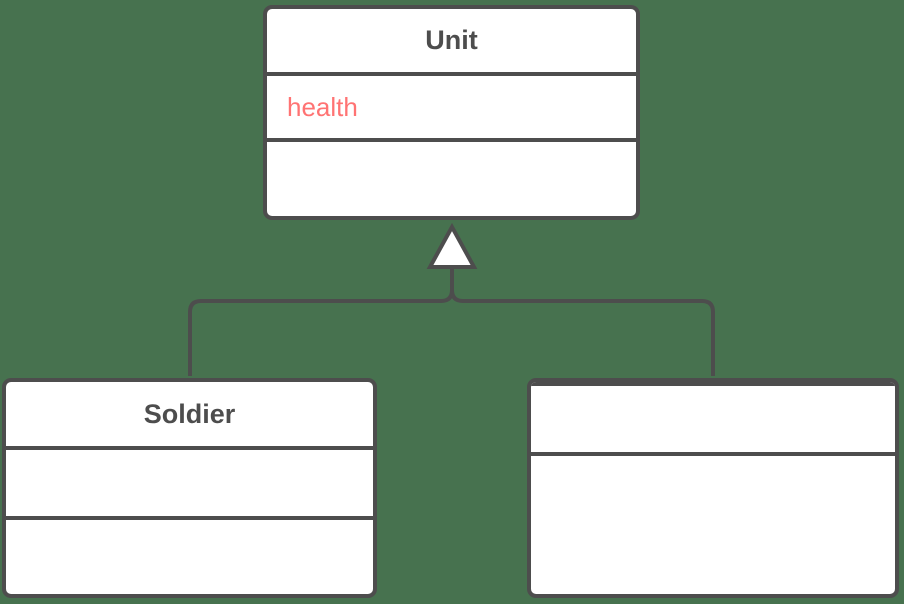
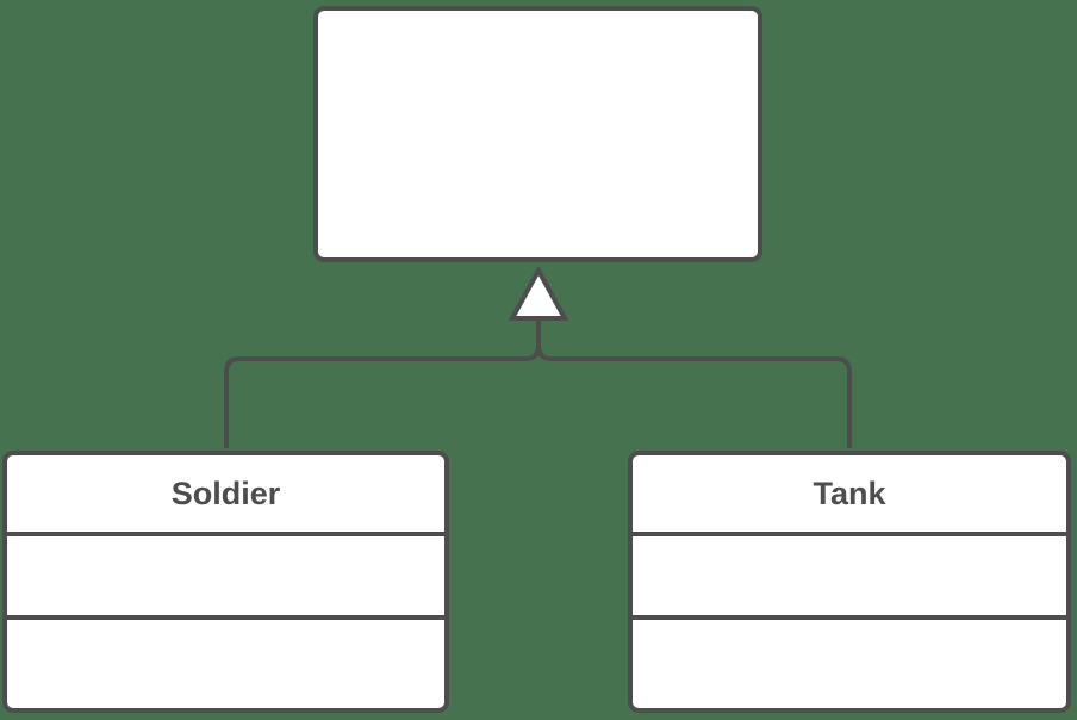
- Unit
- health
  Soldier
+ Tank
